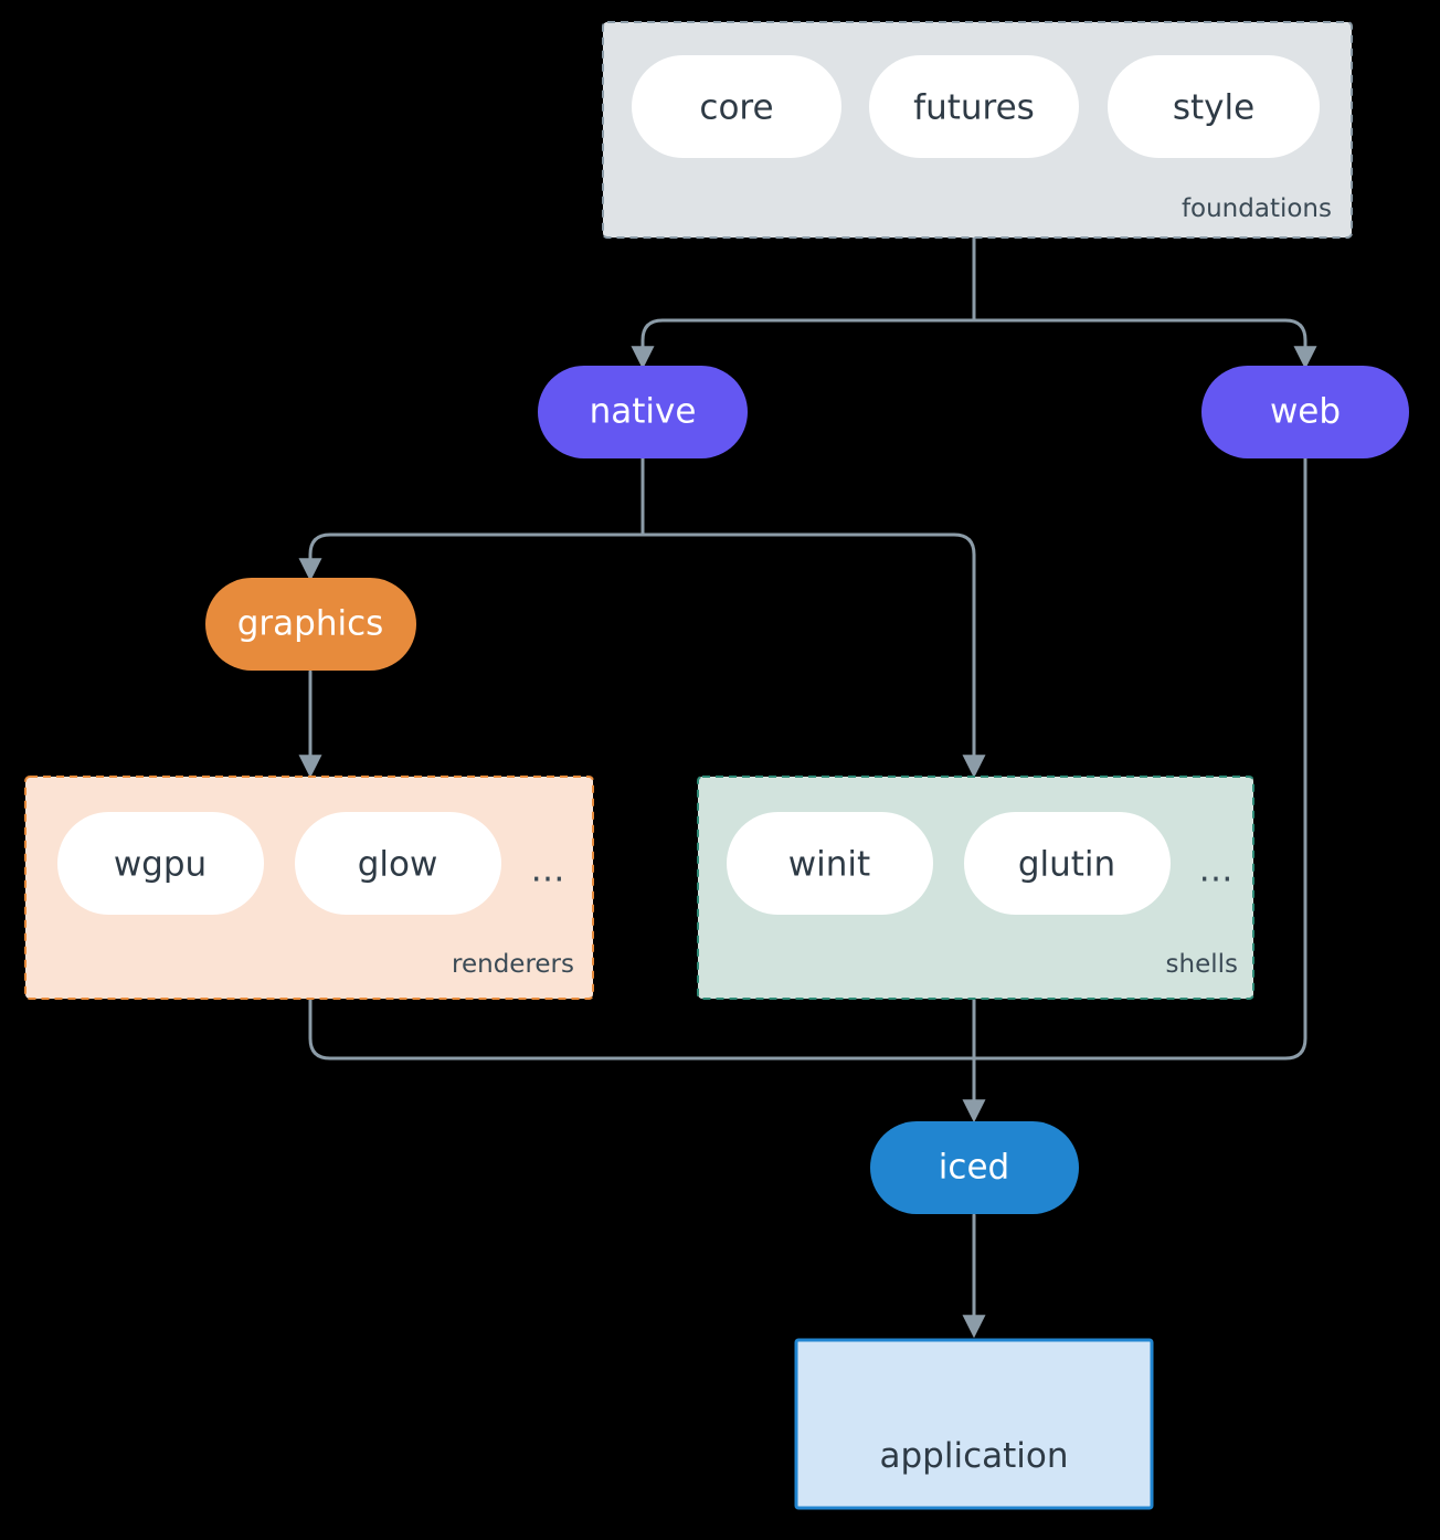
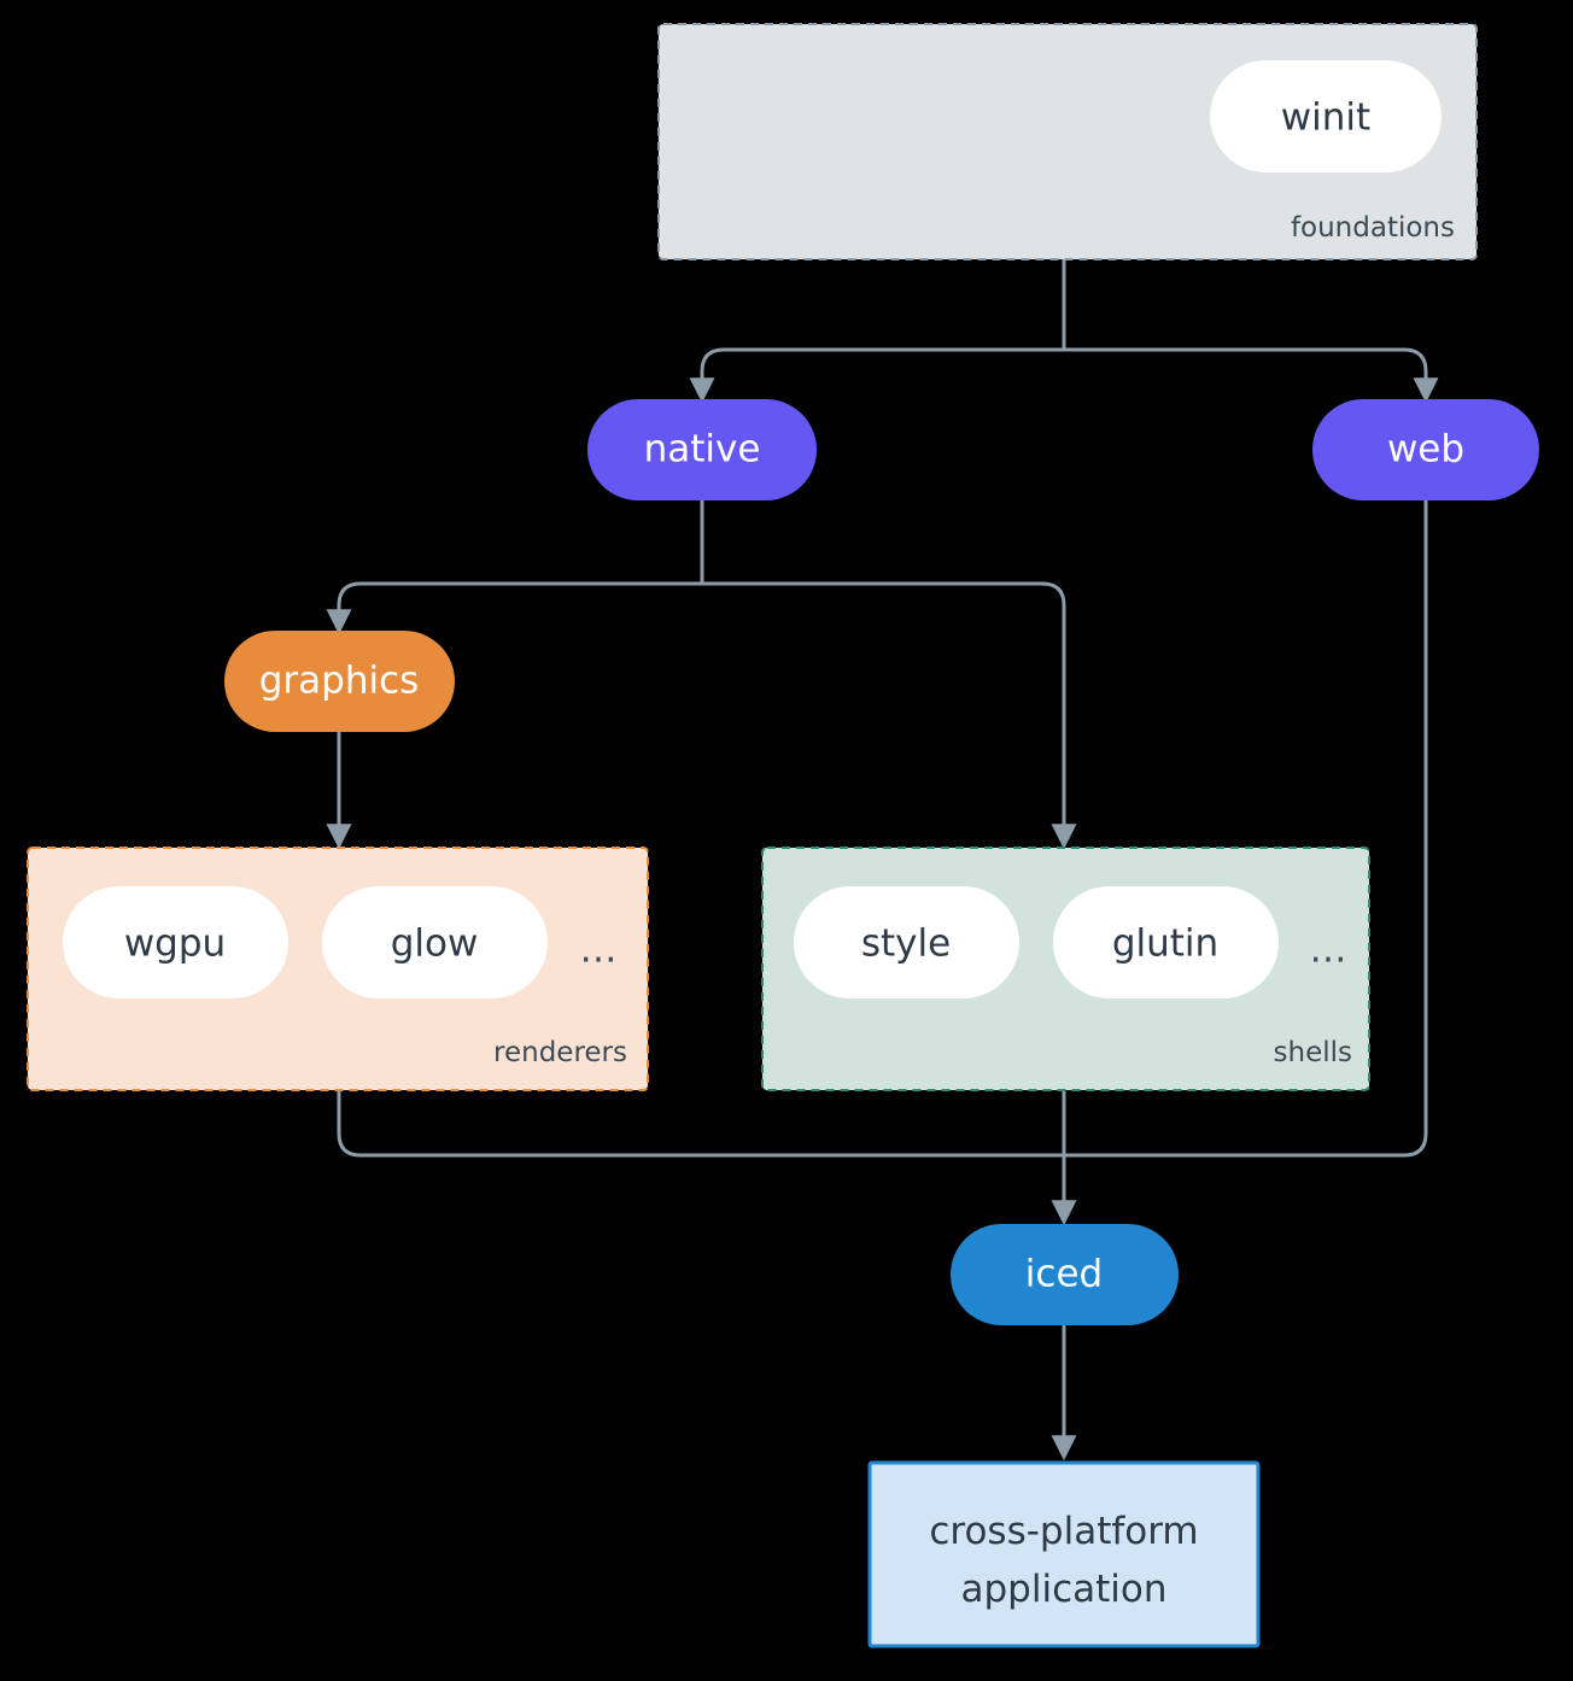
- core
- futures
- style
+ winit
  foundations
  native
  web
  graphics
  wgpu
  glow
  …
  renderers
- winit
+ style
  glutin
  …
  shells
  iced
+ cross-platform
  application
